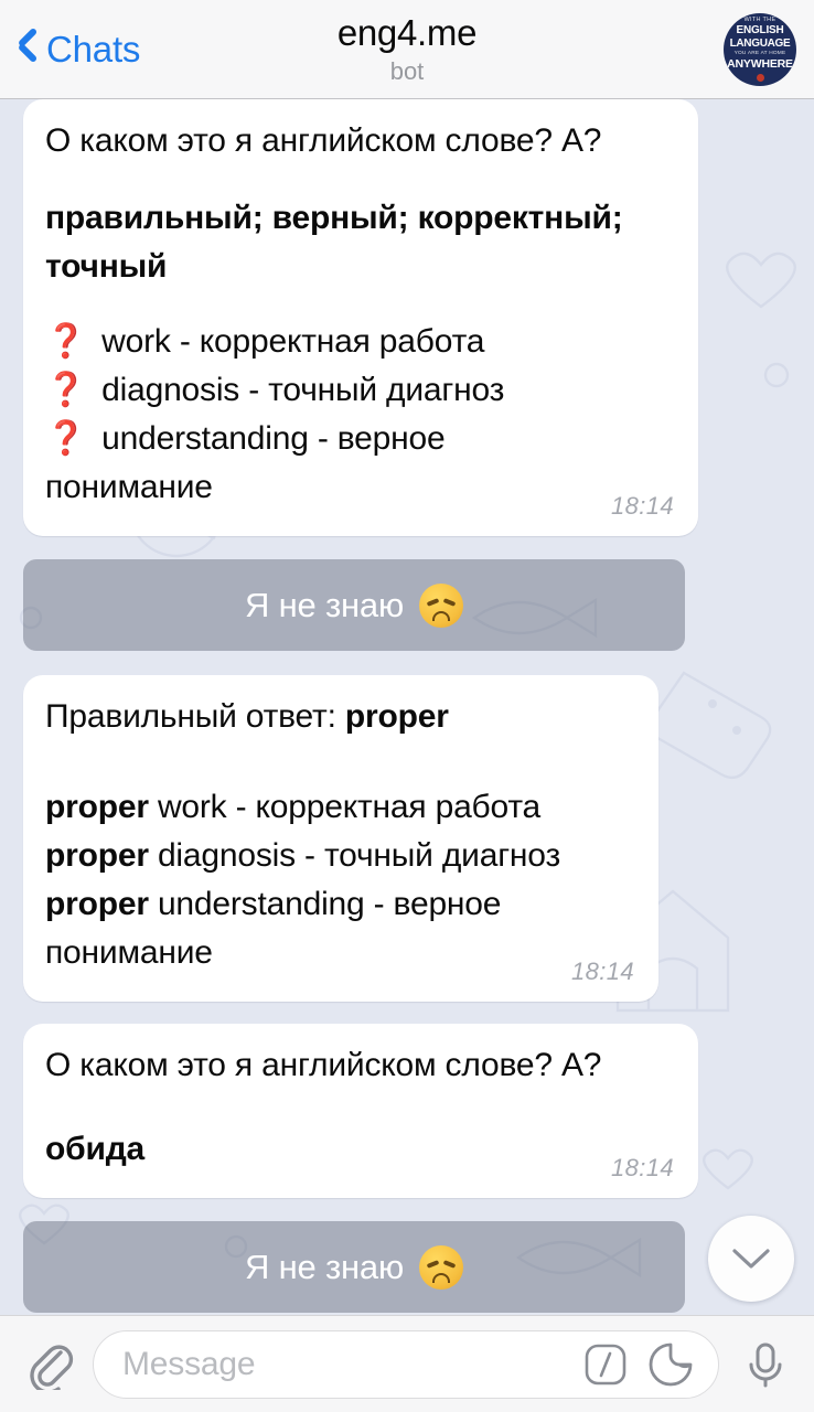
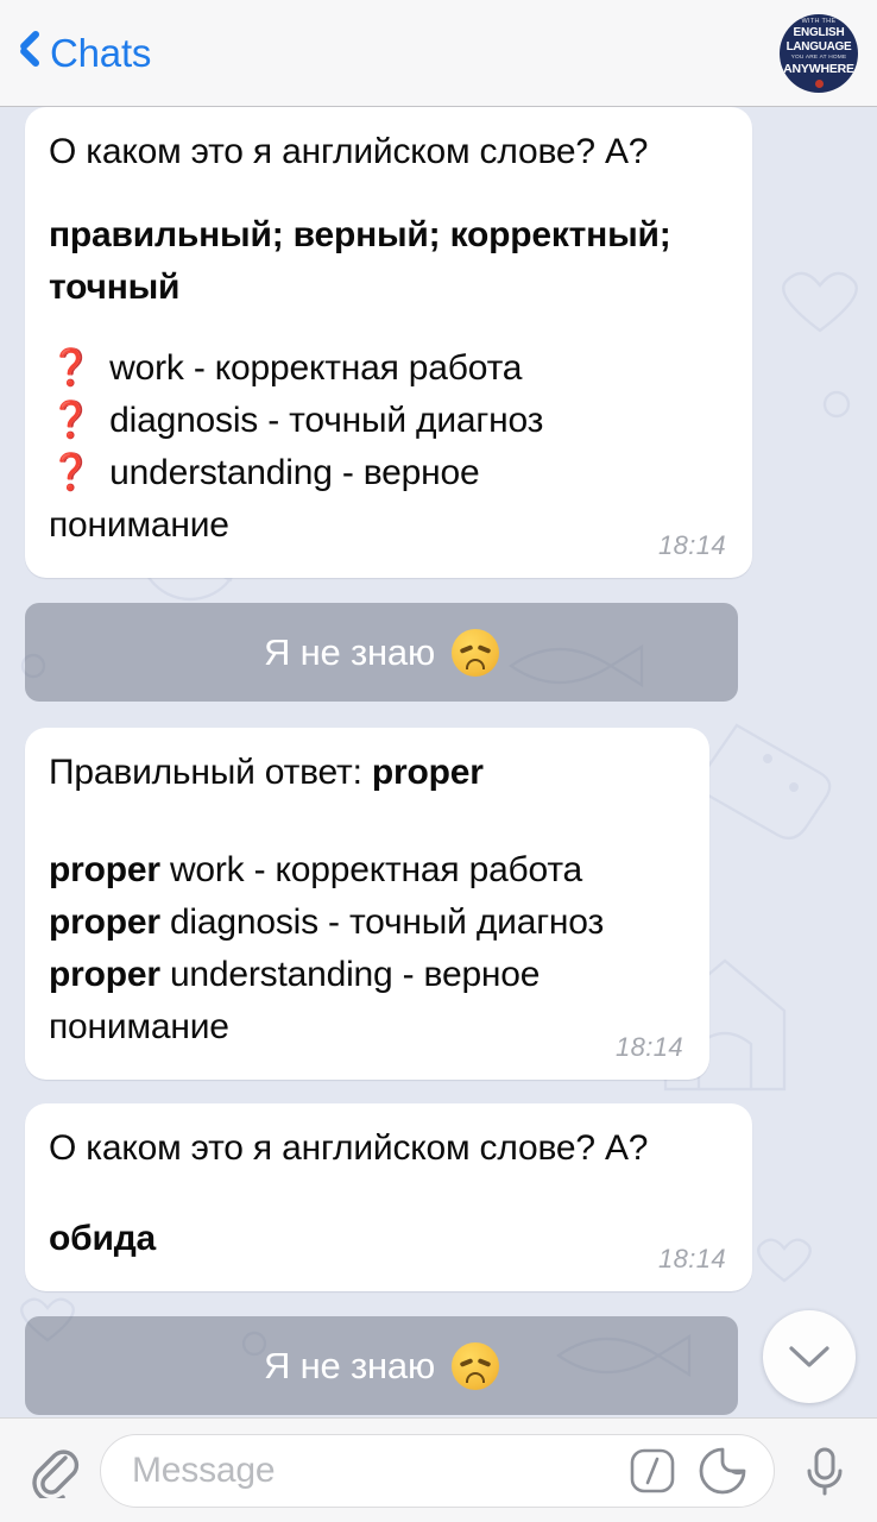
  Chats
- eng4.me
- bot
  ENGLISH
  LANGUAGE
  ANYWHERE
  О каком это я английском слове? А?
  правильный; верный; корректный; точный
  ❓ work - корректная работа
  ❓ diagnosis - точный диагноз
  ❓ understanding - верное
  понимание
  18:14
  Я не знаю
  Правильный ответ: proper
  proper work - корректная работа
  proper diagnosis - точный диагноз
  proper understanding - верное
  понимание
  18:14
  О каком это я английском слове? А?
  обида
  18:14
  Я не знаю
  Message
